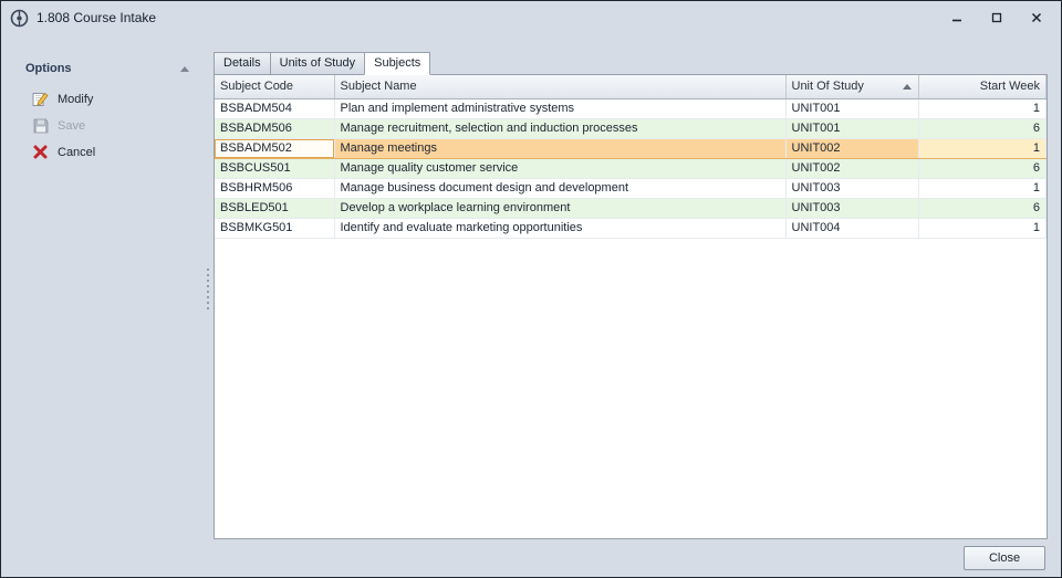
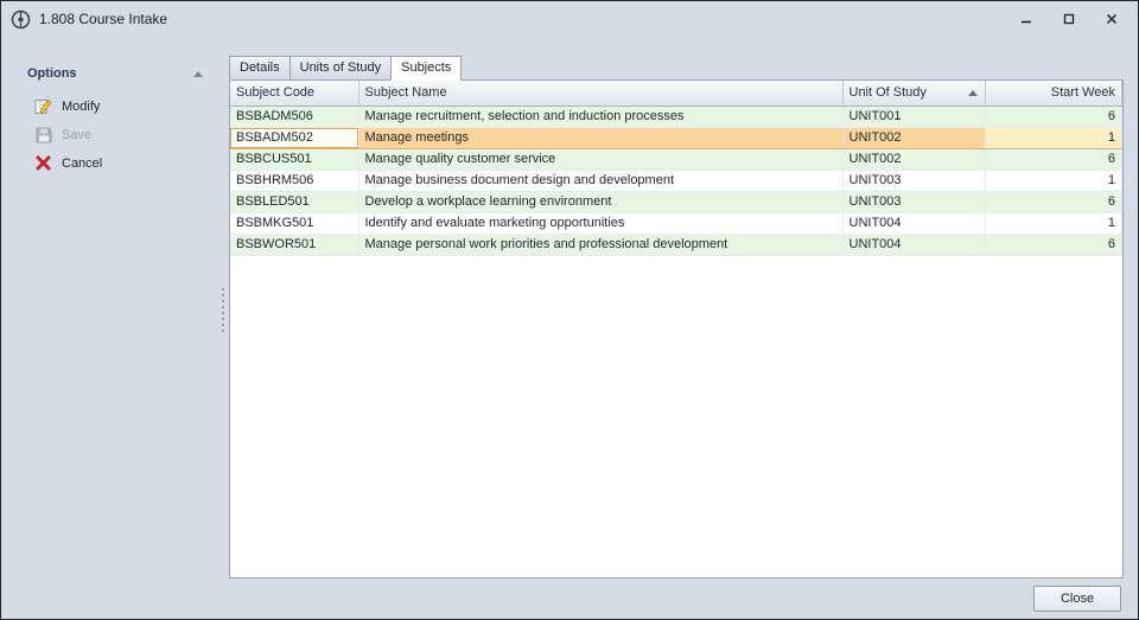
  1.808 Course Intake
  Options
  Modify
  Save
  Cancel
  Details
  Units of Study
  Subjects
  Subject Code	Subject Name	Unit Of Study	Start Week
- BSBADM504	Plan and implement administrative systems	UNIT001	1
  BSBADM506	Manage recruitment, selection and induction processes	UNIT001	6
  BSBADM502	Manage meetings	UNIT002	1
  BSBCUS501	Manage quality customer service	UNIT002	6
  BSBHRM506	Manage business document design and development	UNIT003	1
  BSBLED501	Develop a workplace learning environment	UNIT003	6
  BSBMKG501	Identify and evaluate marketing opportunities	UNIT004	1
+ BSBWOR501	Manage personal work priorities and professional development	UNIT004	6
  Close
